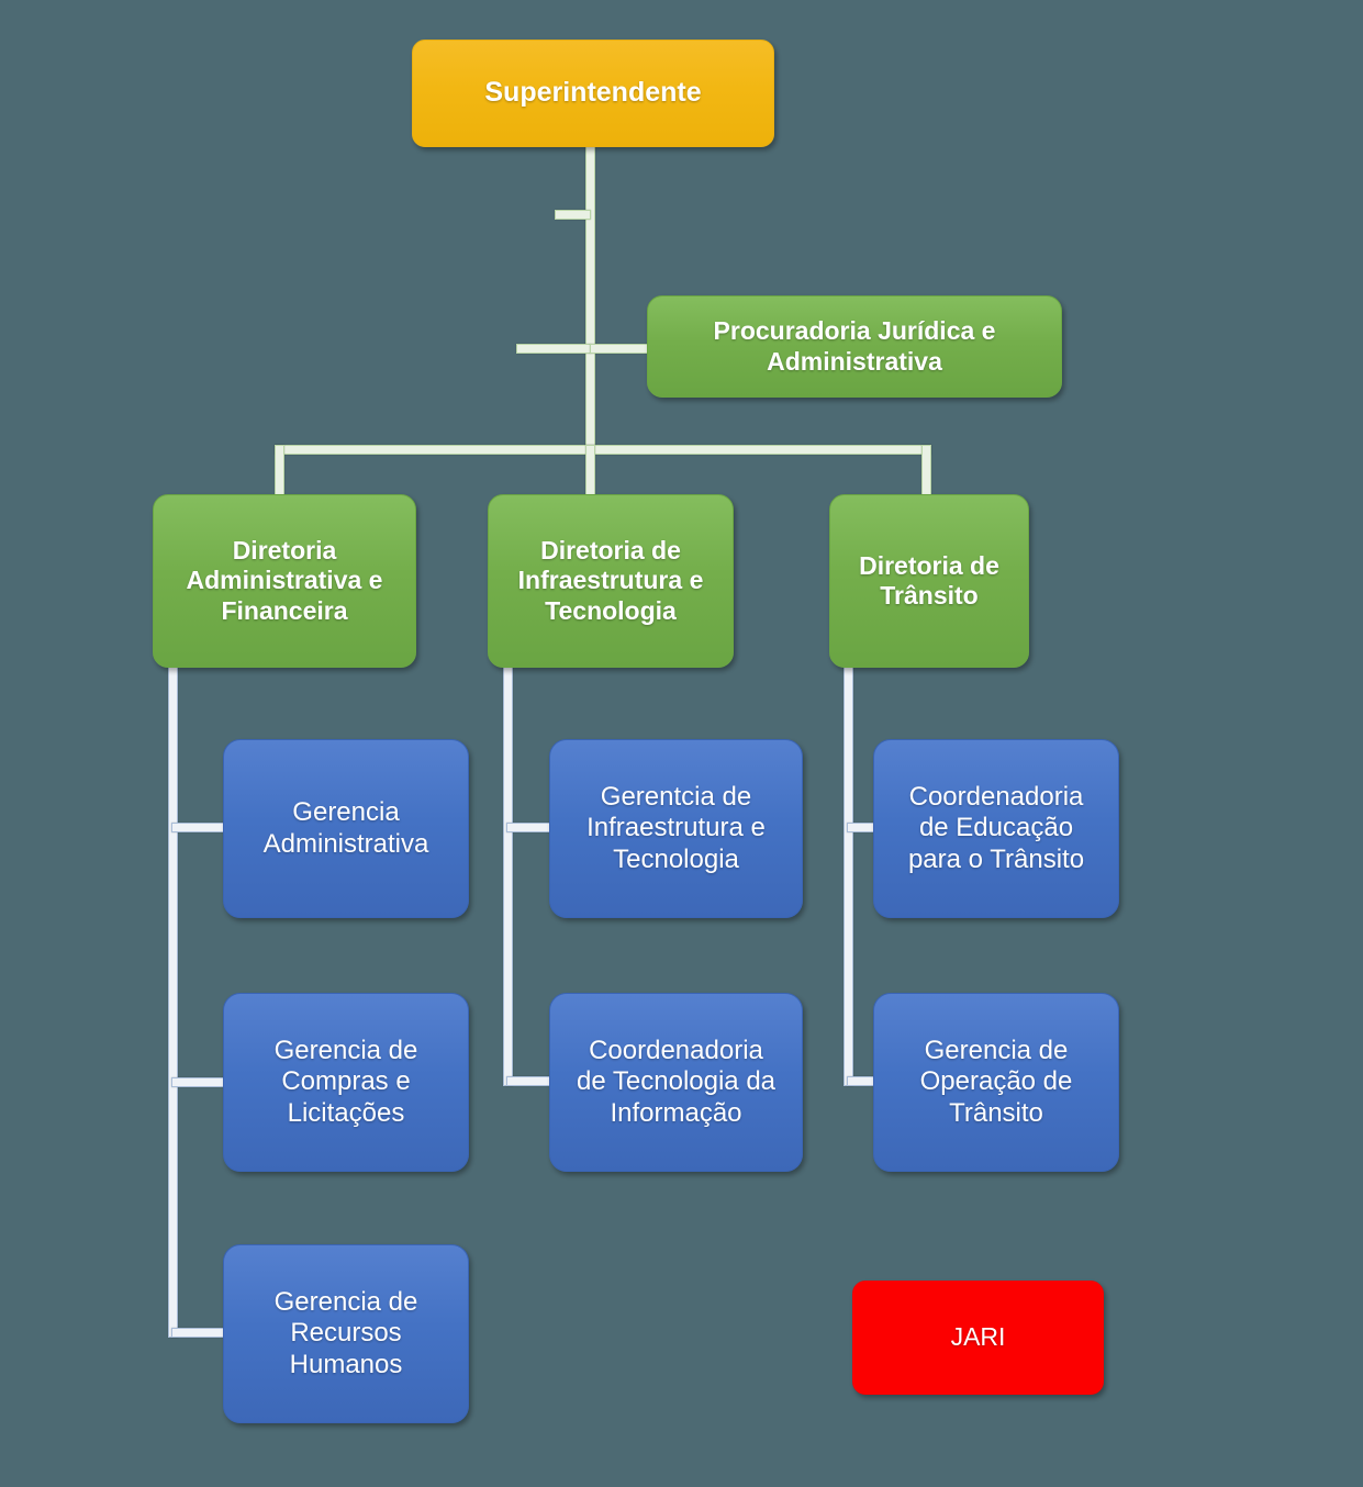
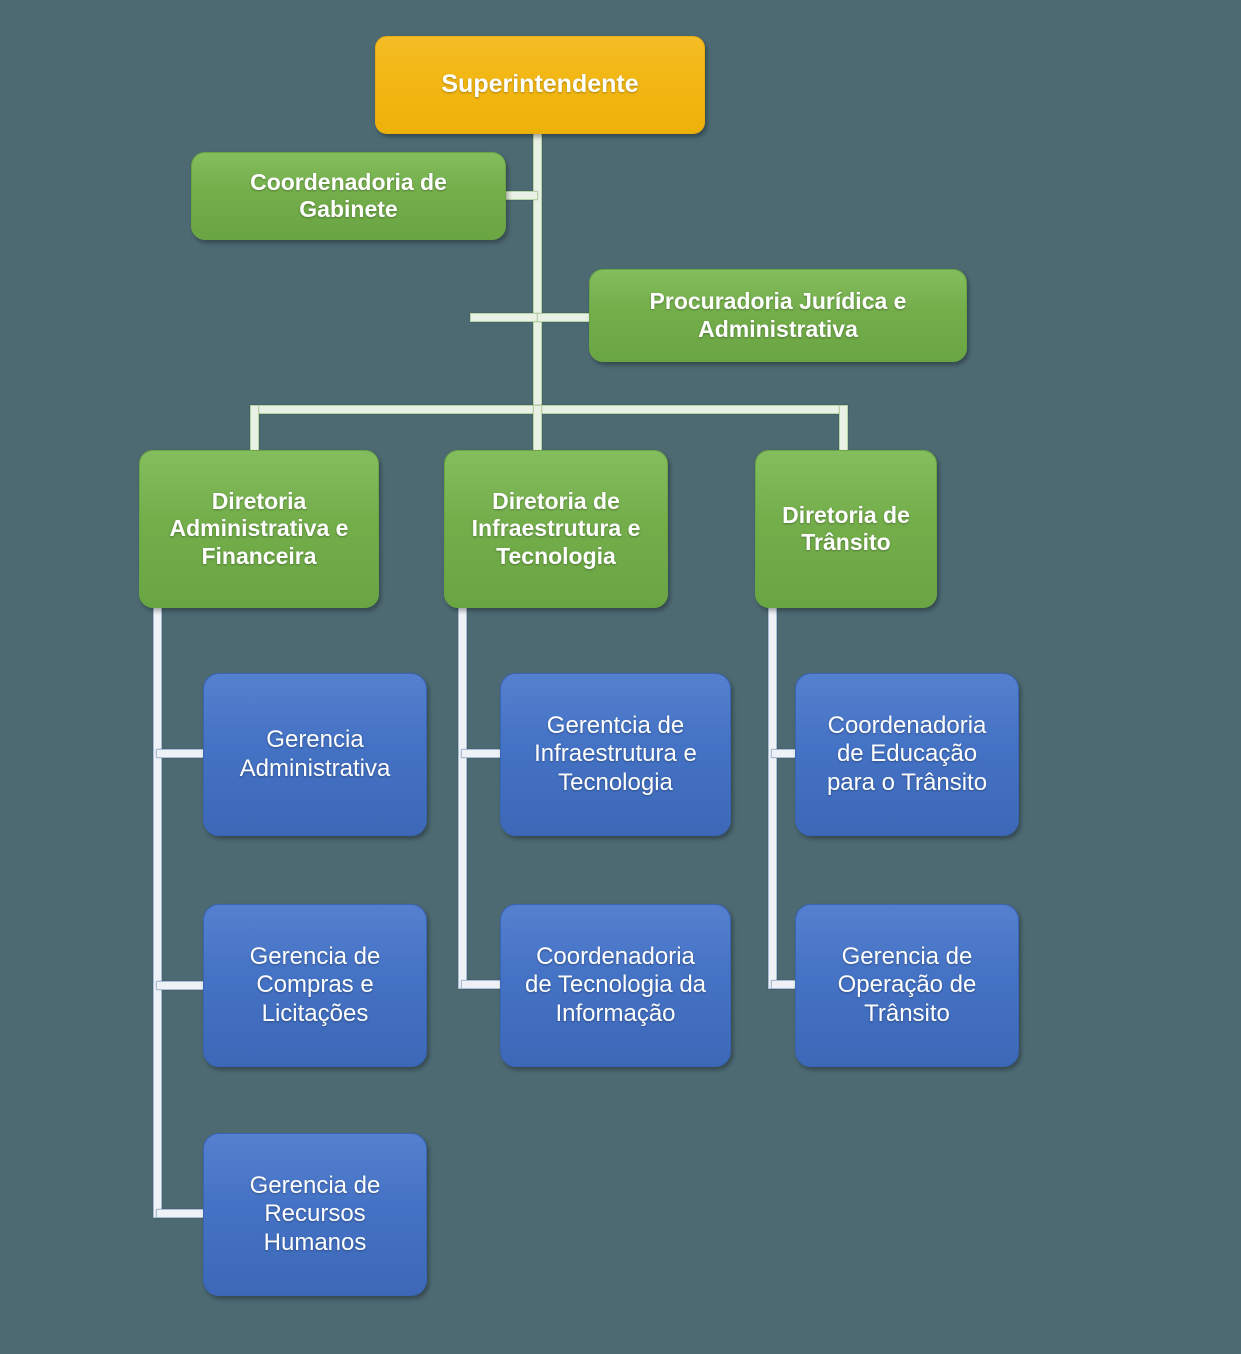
  Superintendente
+ Coordenadoria de
+ Gabinete
  Procuradoria Jurídica e
  Administrativa
  Diretoria
  Administrativa e
  Financeira
  Diretoria de
  Infraestrutura e
  Tecnologia
  Diretoria de
  Trânsito
  Gerencia
  Administrativa
  Gerentcia de
  Infraestrutura e
  Tecnologia
  Coordenadoria
  de Educação
  para o Trânsito
  Gerencia de
  Compras e
  Licitações
  Coordenadoria
  de Tecnologia da
  Informação
  Gerencia de
  Operação de
  Trânsito
  Gerencia de
  Recursos
  Humanos
- JARI
